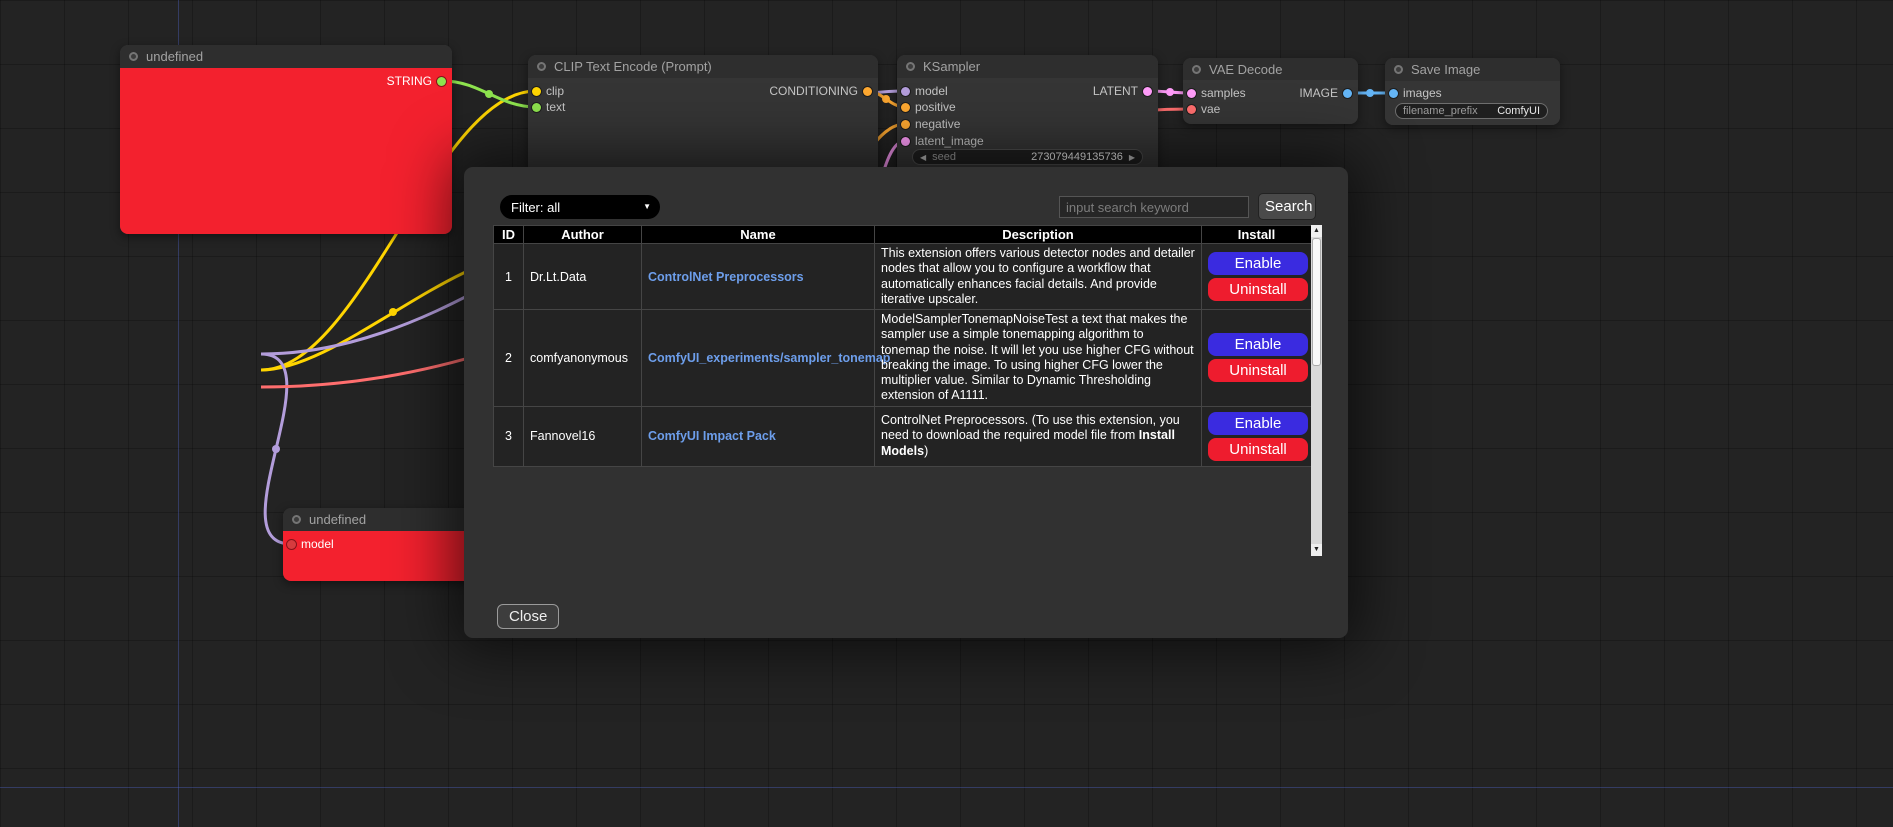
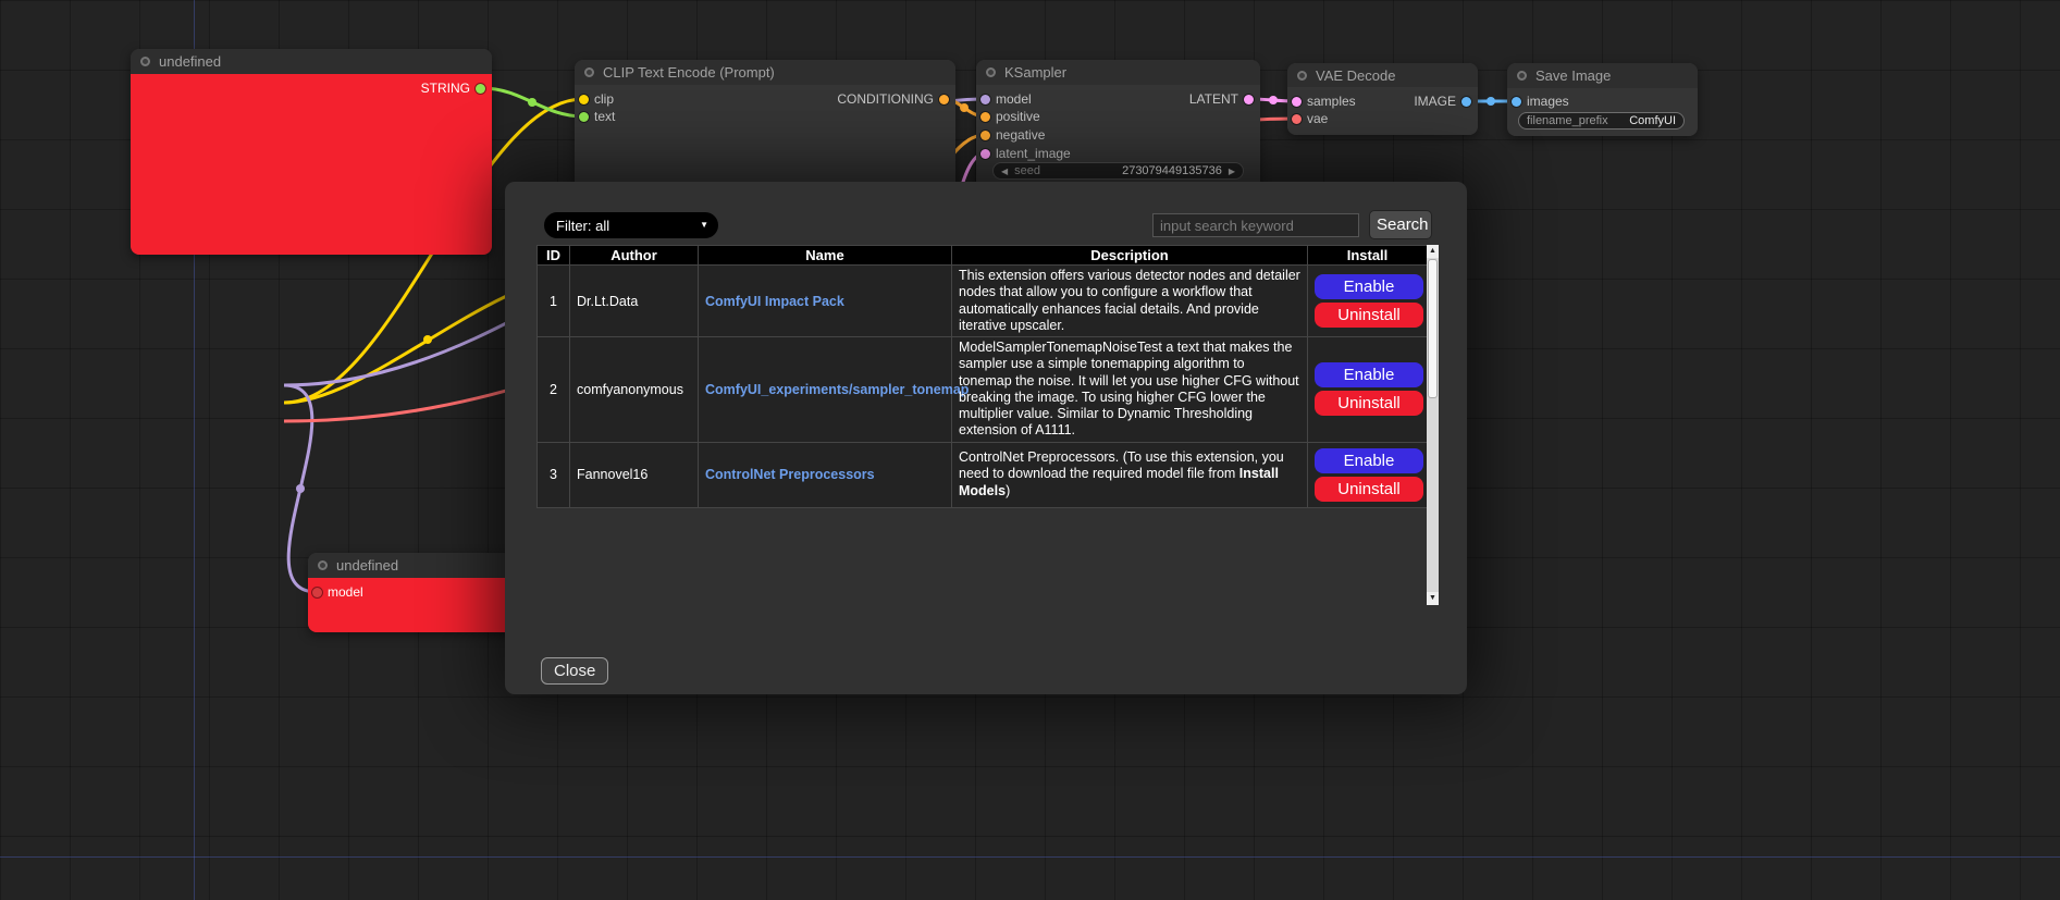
  undefined
  STRING
  CLIP Text Encode (Prompt)
  clip
  text
  CONDITIONING
  KSampler
  model
  positive
  negative
  latent_image
  LATENT
  seed
  273079449135736
  VAE Decode
  samples
  vae
  IMAGE
  Save Image
  images
  filename_prefix
  ComfyUI
  undefined
  model
  Filter: all
  ▼
  input search keyword
  Search
  ID	Author	Name	Description	Install
- 1	Dr.Lt.Data	ControlNet Preprocessors	This extension offers various detector nodes and detailer nodes that allow you to configure a workflow that automatically enhances facial details. And provide iterative upscaler.	Enable Uninstall
+ 1	Dr.Lt.Data	ComfyUI Impact Pack	This extension offers various detector nodes and detailer nodes that allow you to configure a workflow that automatically enhances facial details. And provide iterative upscaler.	Enable Uninstall
  2	comfyanonymous	ComfyUI_experiments/sampler_tonema	ModelSamplerTonemapNoiseTest a text that makes the sampler use a simple tonemapping algorithm to tonemap the noise. It will let you use higher CFG without breaking the image. To using higher CFG lower the multiplier value. Similar to Dynamic Thresholding extension of A1111.	Enable Uninstall
- 3	Fannovel16	ComfyUI Impact Pack	ControlNet Preprocessors. (To use this extension, you need to download the required model file from Install Models)	Enable Uninstall
+ 3	Fannovel16	ControlNet Preprocessors	ControlNet Preprocessors. (To use this extension, you need to download the required model file from Install Models)	Enable Uninstall
  Close
